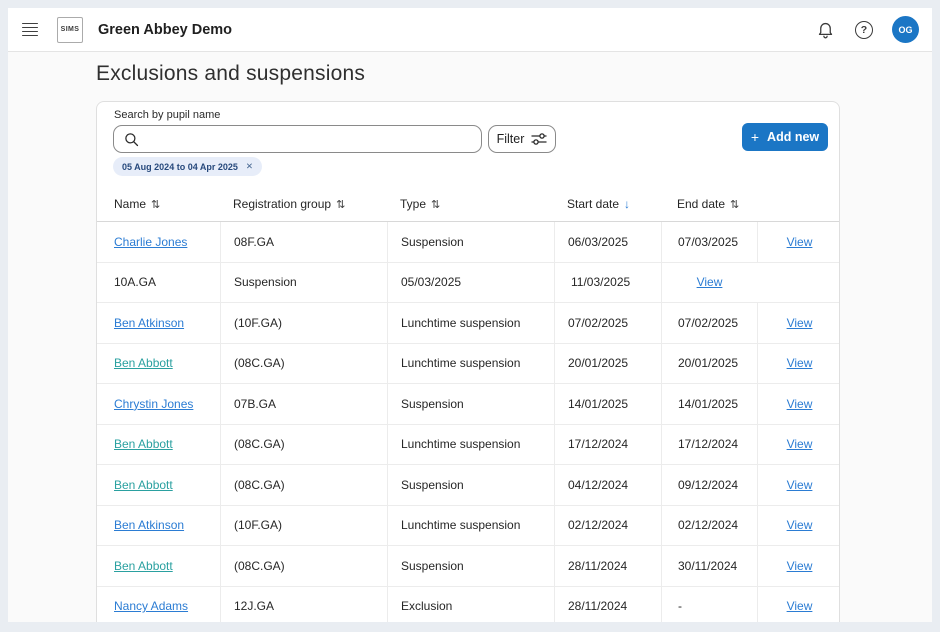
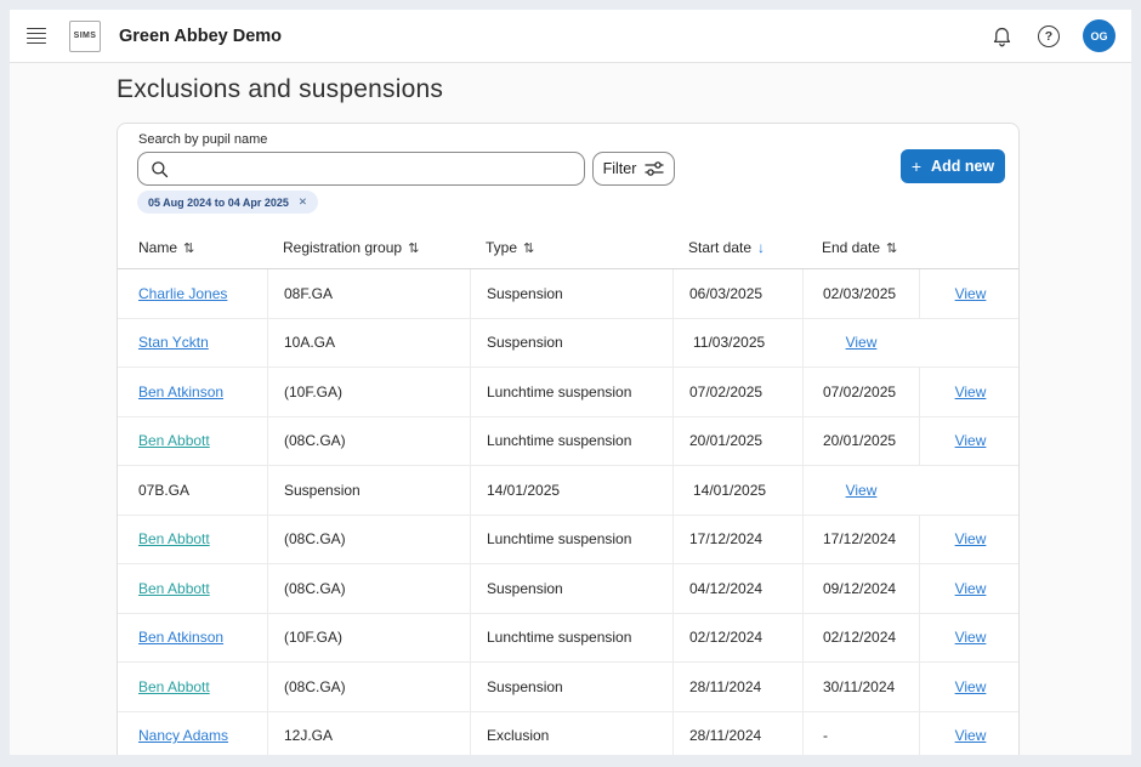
  Green Abbey Demo
  ?
  OG
  Exclusions and suspensions
  Search by pupil name
  Filter
  +
  Add new
  05 Aug 2024 to 04 Apr 2025
  ✕
  Name
  ⇅
  Registration group
  ⇅
  Type
  ⇅
  Start date
  ↓
  End date
  ⇅
  Charlie Jones
  08F.GA
  Suspension
  06/03/2025
- 07/03/2025
+ 02/03/2025
  View
+ Stan Ycktn
  10A.GA
  Suspension
- 05/03/2025
  11/03/2025
  View
  Ben Atkinson
  (10F.GA)
  Lunchtime suspension
  07/02/2025
  07/02/2025
  View
  Ben Abbott
  (08C.GA)
  Lunchtime suspension
  20/01/2025
  20/01/2025
  View
- Chrystin Jones
  07B.GA
  Suspension
  14/01/2025
  14/01/2025
  View
  Ben Abbott
  (08C.GA)
  Lunchtime suspension
  17/12/2024
  17/12/2024
  View
  Ben Abbott
  (08C.GA)
  Suspension
  04/12/2024
  09/12/2024
  View
  Ben Atkinson
  (10F.GA)
  Lunchtime suspension
  02/12/2024
  02/12/2024
  View
  Ben Abbott
  (08C.GA)
  Suspension
  28/11/2024
  30/11/2024
  View
  Nancy Adams
  12J.GA
  Exclusion
  28/11/2024
  -
  View
